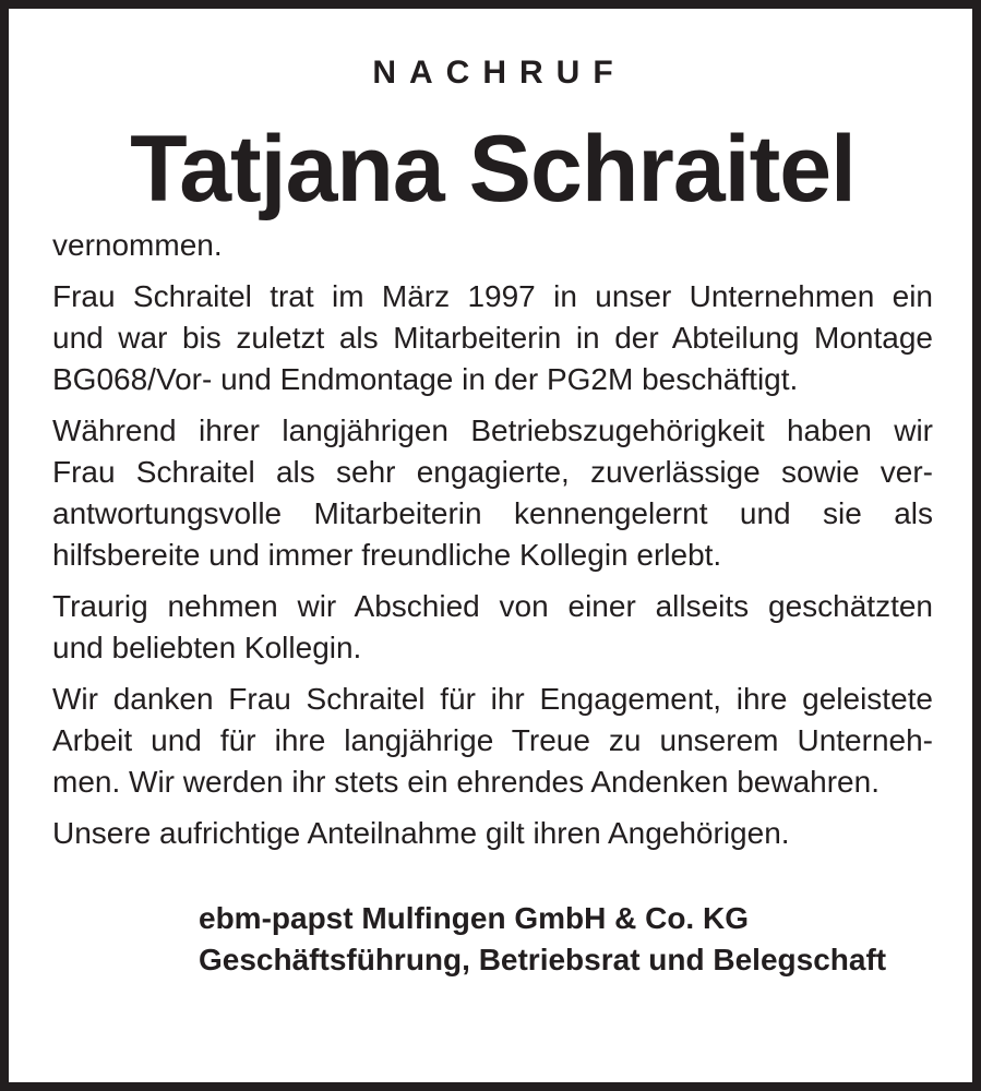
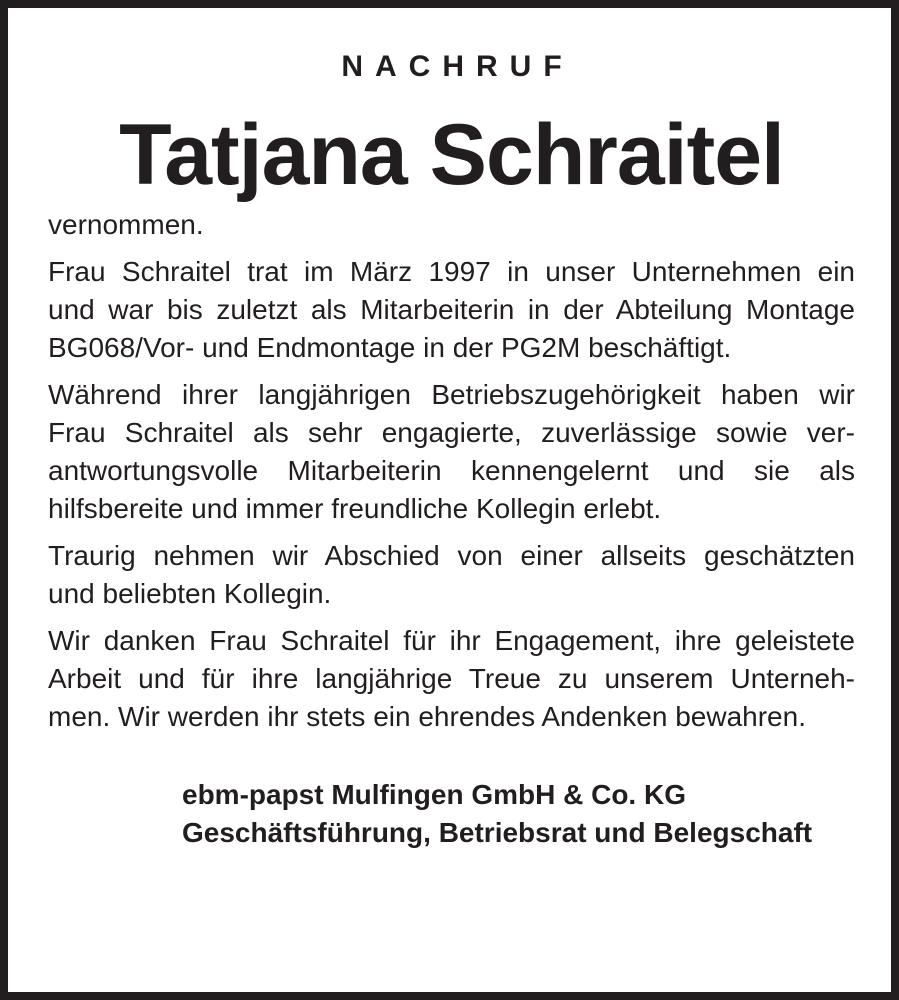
  NACHRUF
  Tatjana Schraitel
  vernommen.
  Frau Schraitel trat im März 1997 in unser Unternehmen ein
  und war bis zuletzt als Mitarbeiterin in der Abteilung Montage
  BG068/Vor- und Endmontage in der PG2M beschäftigt.
  Während ihrer langjährigen Betriebszugehörigkeit haben wir
  Frau Schraitel als sehr engagierte, zuverlässige sowie ver-
  antwortungsvolle Mitarbeiterin kennengelernt und sie als
  hilfsbereite und immer freundliche Kollegin erlebt.
  Traurig nehmen wir Abschied von einer allseits geschätzten
  und beliebten Kollegin.
  Wir danken Frau Schraitel für ihr Engagement, ihre geleistete
  Arbeit und für ihre langjährige Treue zu unserem Unterneh-
  men. Wir werden ihr stets ein ehrendes Andenken bewahren.
- Unsere aufrichtige Anteilnahme gilt ihren Angehörigen.
  ebm-papst Mulfingen GmbH & Co. KG
  Geschäftsführung, Betriebsrat und Belegschaft
